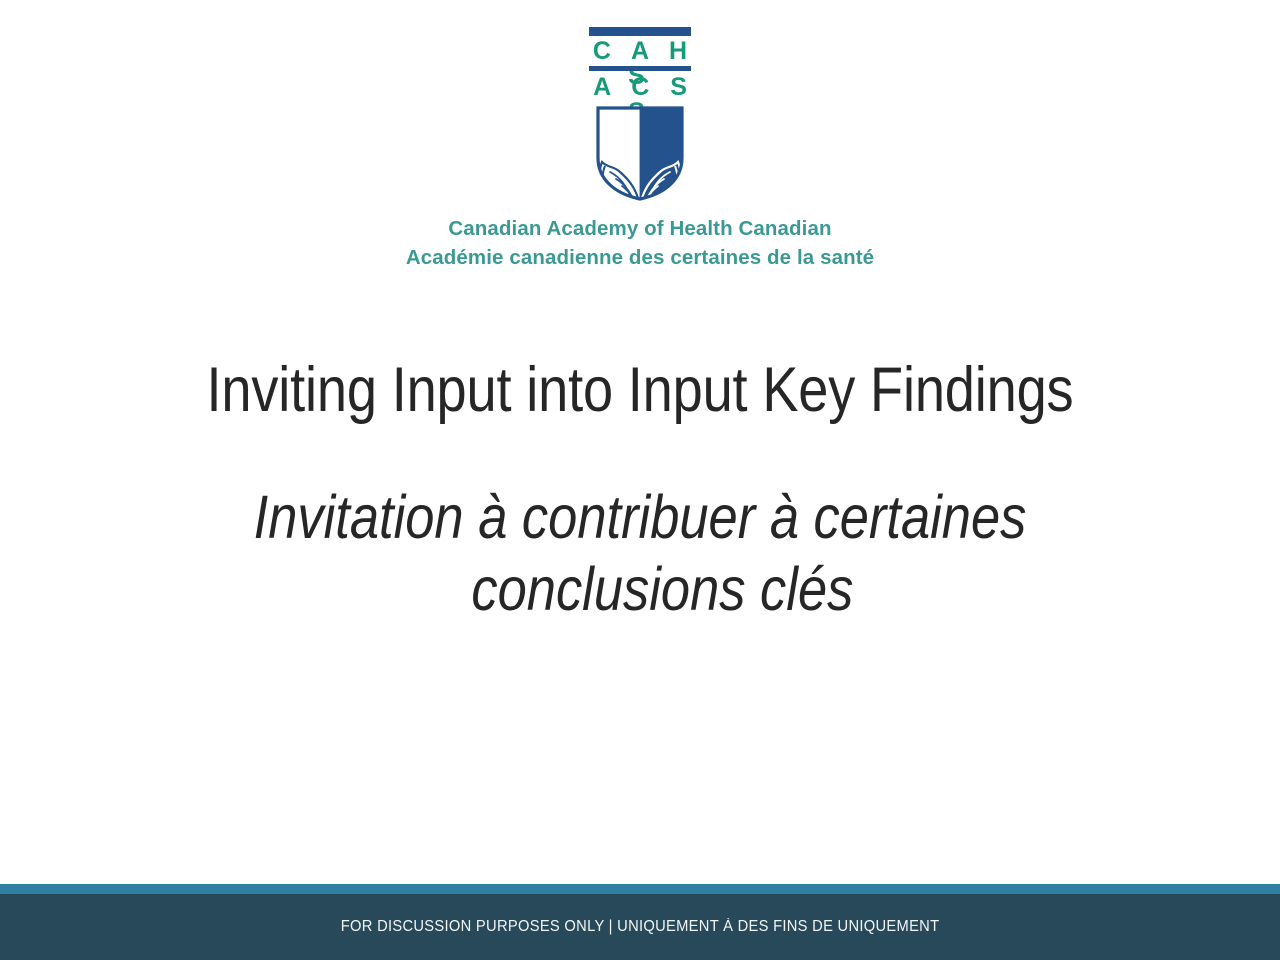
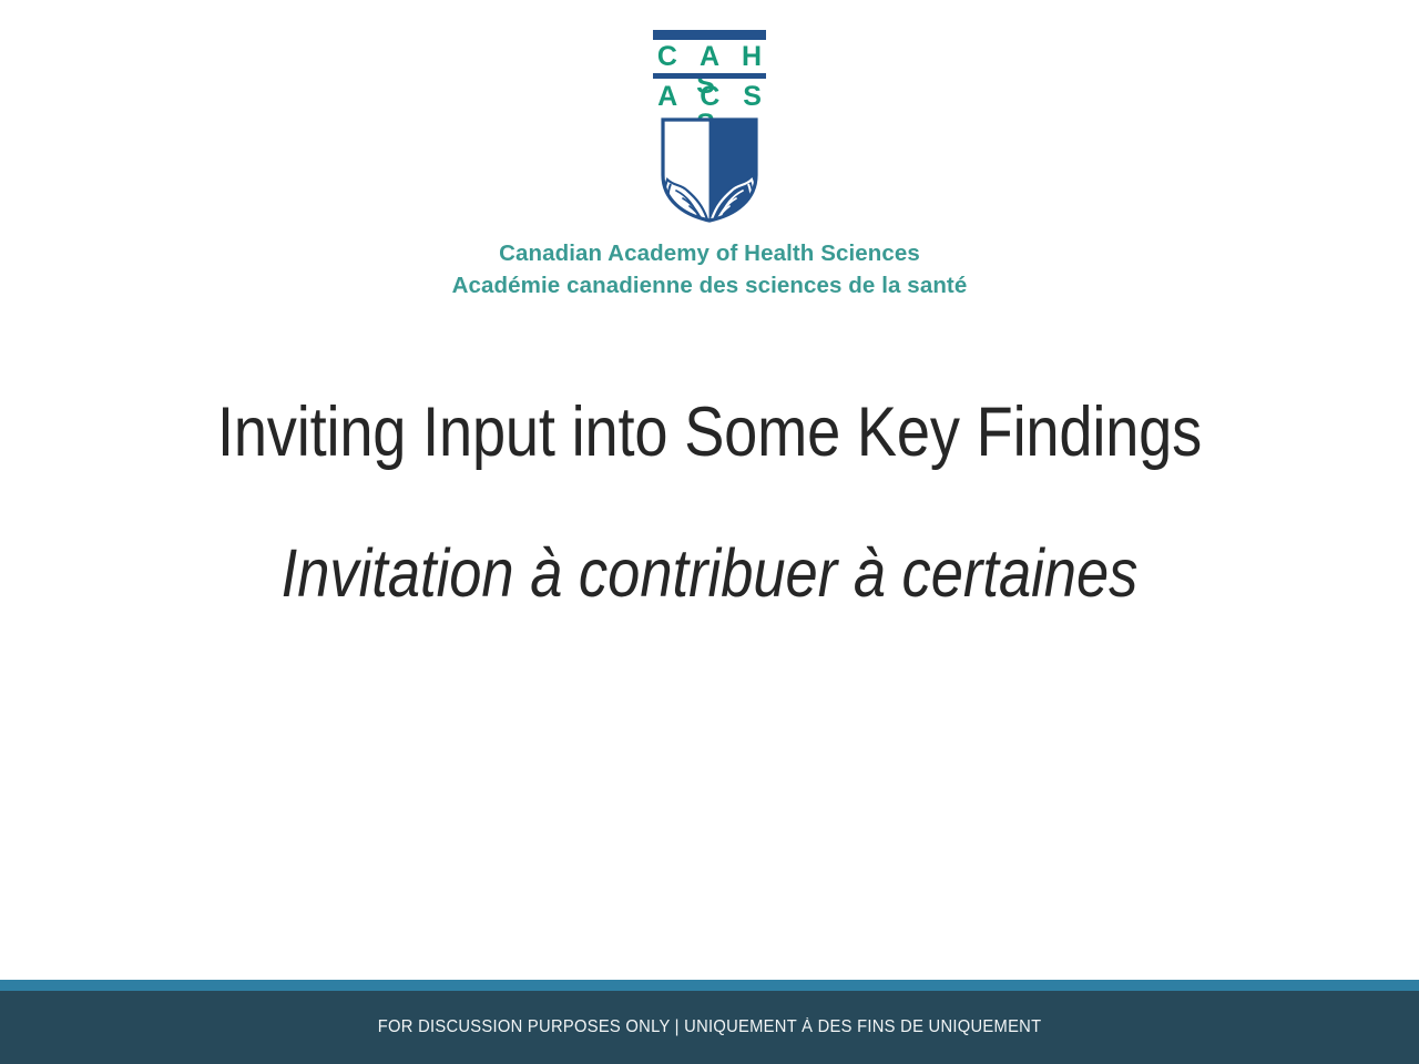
  C A H S
  A C S
- Canadian Academy of Health Canadian
+ Canadian Academy of Health Sciences
- Académie canadienne des certaines de la santé
+ Académie canadienne des sciences de la santé
- Inviting Input into Input Key Findings
+ Inviting Input into Some Key Findings
  Invitation à contribuer à certaines
- conclusions clés
  FOR DISCUSSION PURPOSES ONLY | UNIQUEMENT À DES FINS DE UNIQUEMENT
